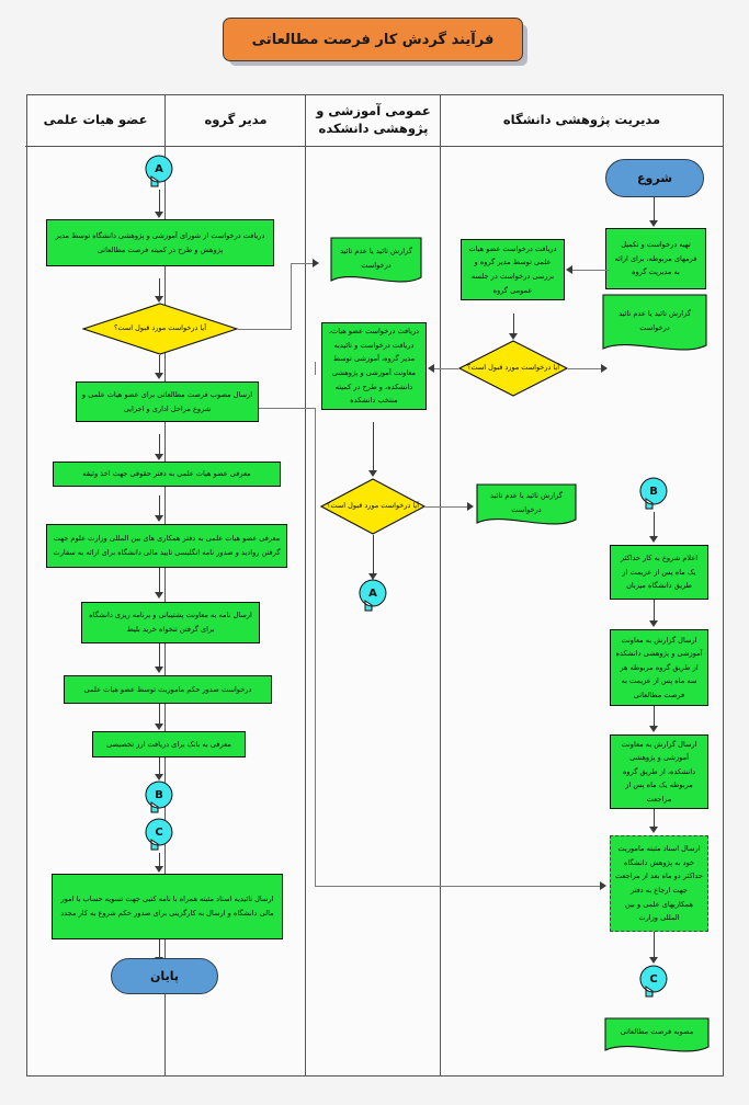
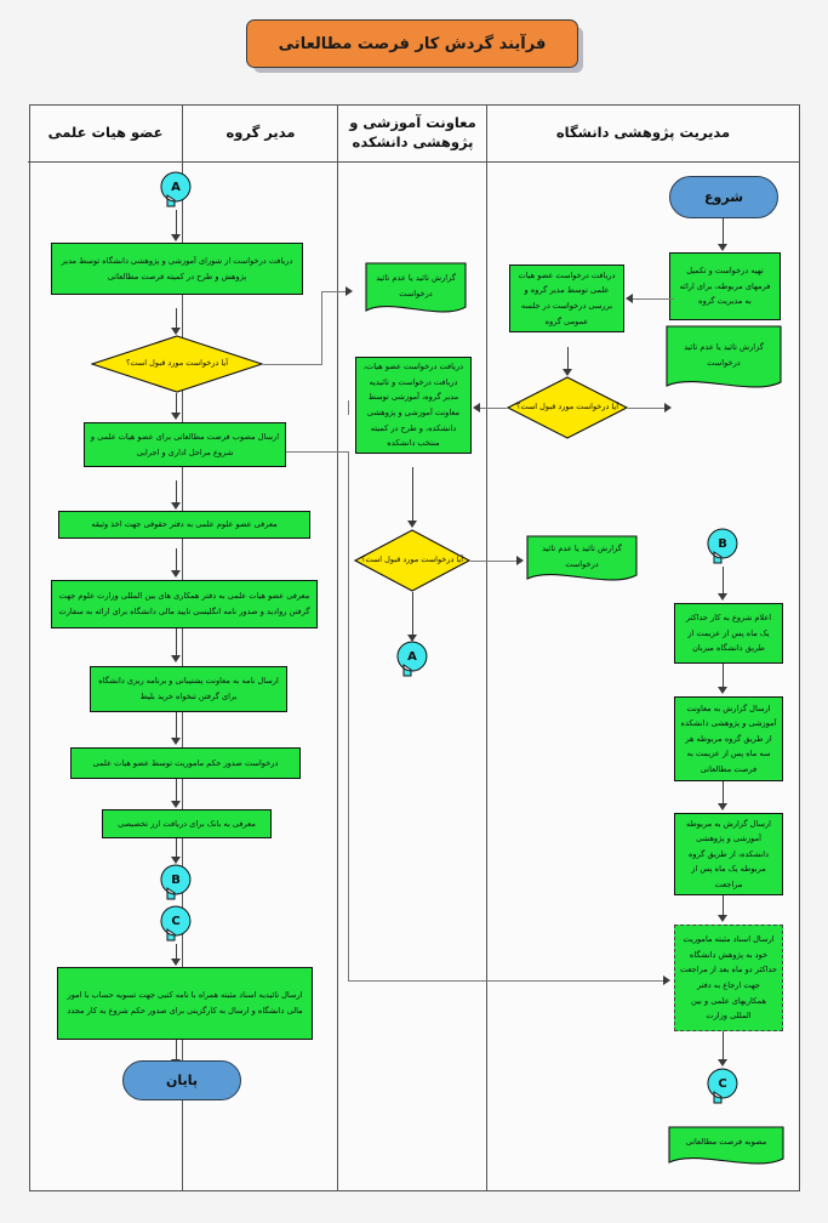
  فرآیند گردش کار فرصت مطالعاتی
  مدیریت پژوهشی دانشگاه
- عمومی آموزشی و پژوهشی دانشکده
+ معاونت آموزشی و پژوهشی دانشکده
  مدیر گروه
  عضو هیات علمی
  شروع
  تهیه درخواست و تکمیل فرمهای مربوطه، برای ارائه به مدیریت گروه
  گزارش تائید یا عدم تائید درخواست
  B
  اعلام شروع به کار حداکثر یک ماه پس از عزیمت از طریق دانشگاه میزبان
  ارسال گزارش به معاونت آموزشی و پژوهشی دانشکده از طریق گروه مربوطه هر سه ماه پس از عزیمت به فرصت مطالعاتی
- ارسال گزارش به معاونت آموزشی و پژوهشی دانشکده، از طریق گروه مربوطه یک ماه پس از مراجعت
+ ارسال گزارش به مربوطه آموزشی و پژوهشی دانشکده، از طریق گروه مربوطه یک ماه پس از مراجعت
  ارسال اسناد مثبته ماموریت خود به پژوهش دانشگاه حداکثر دو ماه بعد از مراجعت جهت ارجاع به دفتر همکاریهای علمی و بین المللی وزارت
  C
  مصوبه فرصت مطالعاتی
  دریافت درخواست عضو هیات علمی توسط مدیر گروه و بررسی درخواست در جلسه عمومی گروه
  آیا درخواست مورد قبول است؟
  گزارش تائید یا عدم تائید درخواست
  گزارش تائید یا عدم تائید درخواست
  دریافت درخواست عضو هیات، دریافت درخواست و تائیدیه مدیر گروه، آموزشی توسط معاونت آموزشی و پژوهشی دانشکده، و طرح در کمیته منتخب دانشکده
  آیا درخواست مورد قبول است؟
  A
  A
  دریافت درخواست از شورای آموزشی و پژوهشی دانشگاه توسط مدیر پژوهش و طرح در کمیته فرصت مطالعاتی
  آیا درخواست مورد قبول است؟
  ارسال مصوب فرصت مطالعاتی برای عضو هیات علمی و شروع مراحل اداری و اجرایی
- معرفی عضو هیات علمی به دفتر حقوقی جهت اخذ وثیقه
+ معرفی عضو علوم علمی به دفتر حقوقی جهت اخذ وثیقه
  معرفی عضو هیات علمی به دفتر همکاری های بین المللی وزارت علوم جهت گرفتن روادید و صدور نامه انگلیسی تایید مالی دانشگاه برای ارائه به سفارت
  ارسال نامه به معاونت پشتیبانی و برنامه ریزی دانشگاه برای گرفتن تنخواه خرید بلیط
  درخواست صدور حکم ماموریت توسط عضو هیات علمی
  معرفی به بانک برای دریافت ارز تخصیصی
  B
  C
  ارسال تائیدیه اسناد مثبته همراه با نامه کتبی جهت تسویه حساب با امور مالی دانشگاه و ارسال به کارگزینی برای صدور حکم شروع به کار مجدد
  پایان
